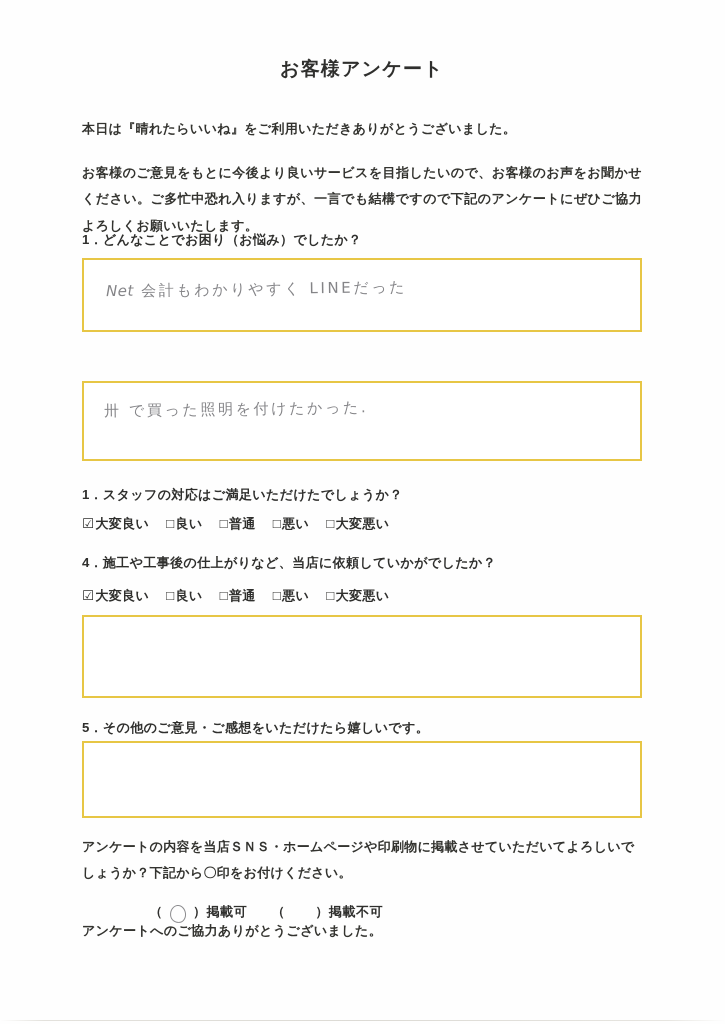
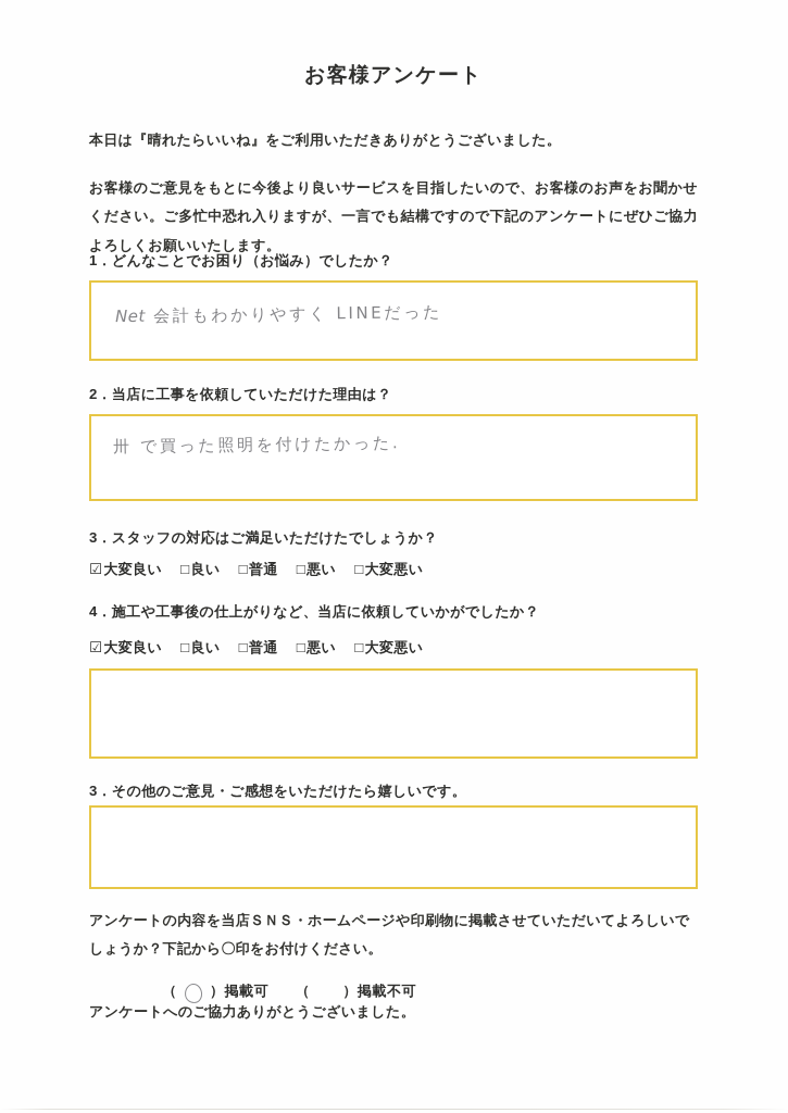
  お客様アンケート
  本日は『晴れたらいいね』をご利用いただきありがとうございました。
  お客様のご意見をもとに今後より良いサービスを目指したいので、お客様のお声をお聞かせください。ご多忙中恐れ入りますが、一言でも結構ですので下記のアンケートにぜひご協力よろしくお願いいたします。
  1．どんなことでお困り（お悩み）でしたか？
  Net 会計もわかりやすく LINEだった
+ 2．当店に工事を依頼していただけた理由は？
  卅 で買った照明を付けたかった.
- 1．スタッフの対応はご満足いただけたでしょうか？
+ 3．スタッフの対応はご満足いただけたでしょうか？
  ☑
  大変良い
  □
  良い
  □
  普通
  □
  悪い
  □
  大変悪い
  4．施工や工事後の仕上がりなど、当店に依頼していかがでしたか？
  ☑
  大変良い
  □
  良い
  □
  普通
  □
  悪い
  □
  大変悪い
- 5．その他のご意見・ご感想をいただけたら嬉しいです。
+ 3．その他のご意見・ご感想をいただけたら嬉しいです。
  アンケートの内容を当店ＳＮＳ・ホームページや印刷物に掲載させていただいてよろしいでしょうか？下記から〇印をお付けください。
  （ ）掲載可 （ ）掲載不可
  アンケートへのご協力ありがとうございました。
